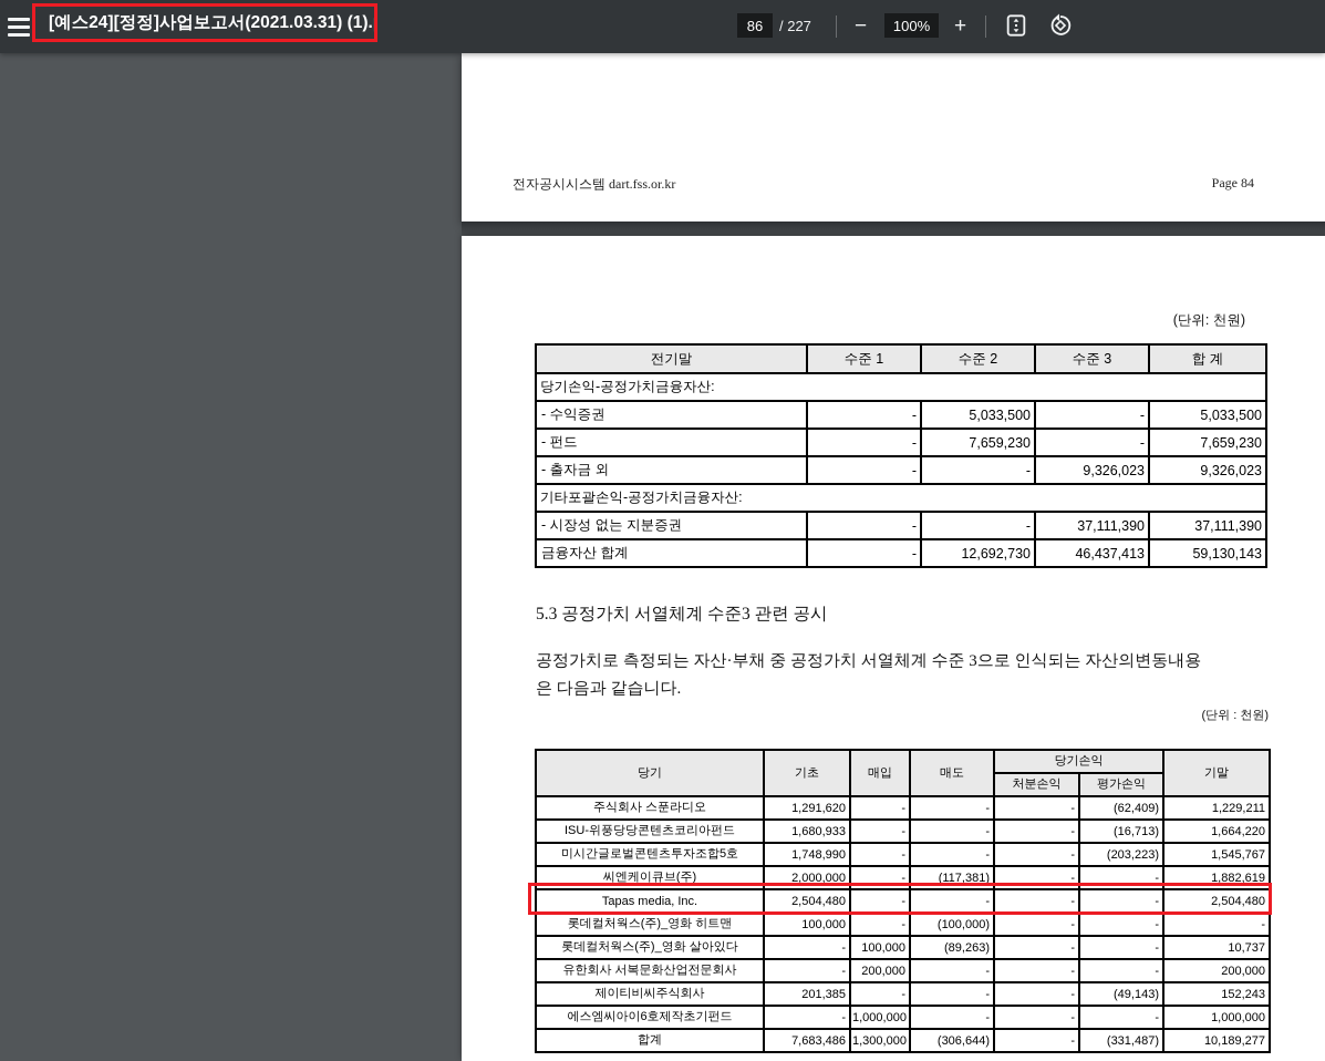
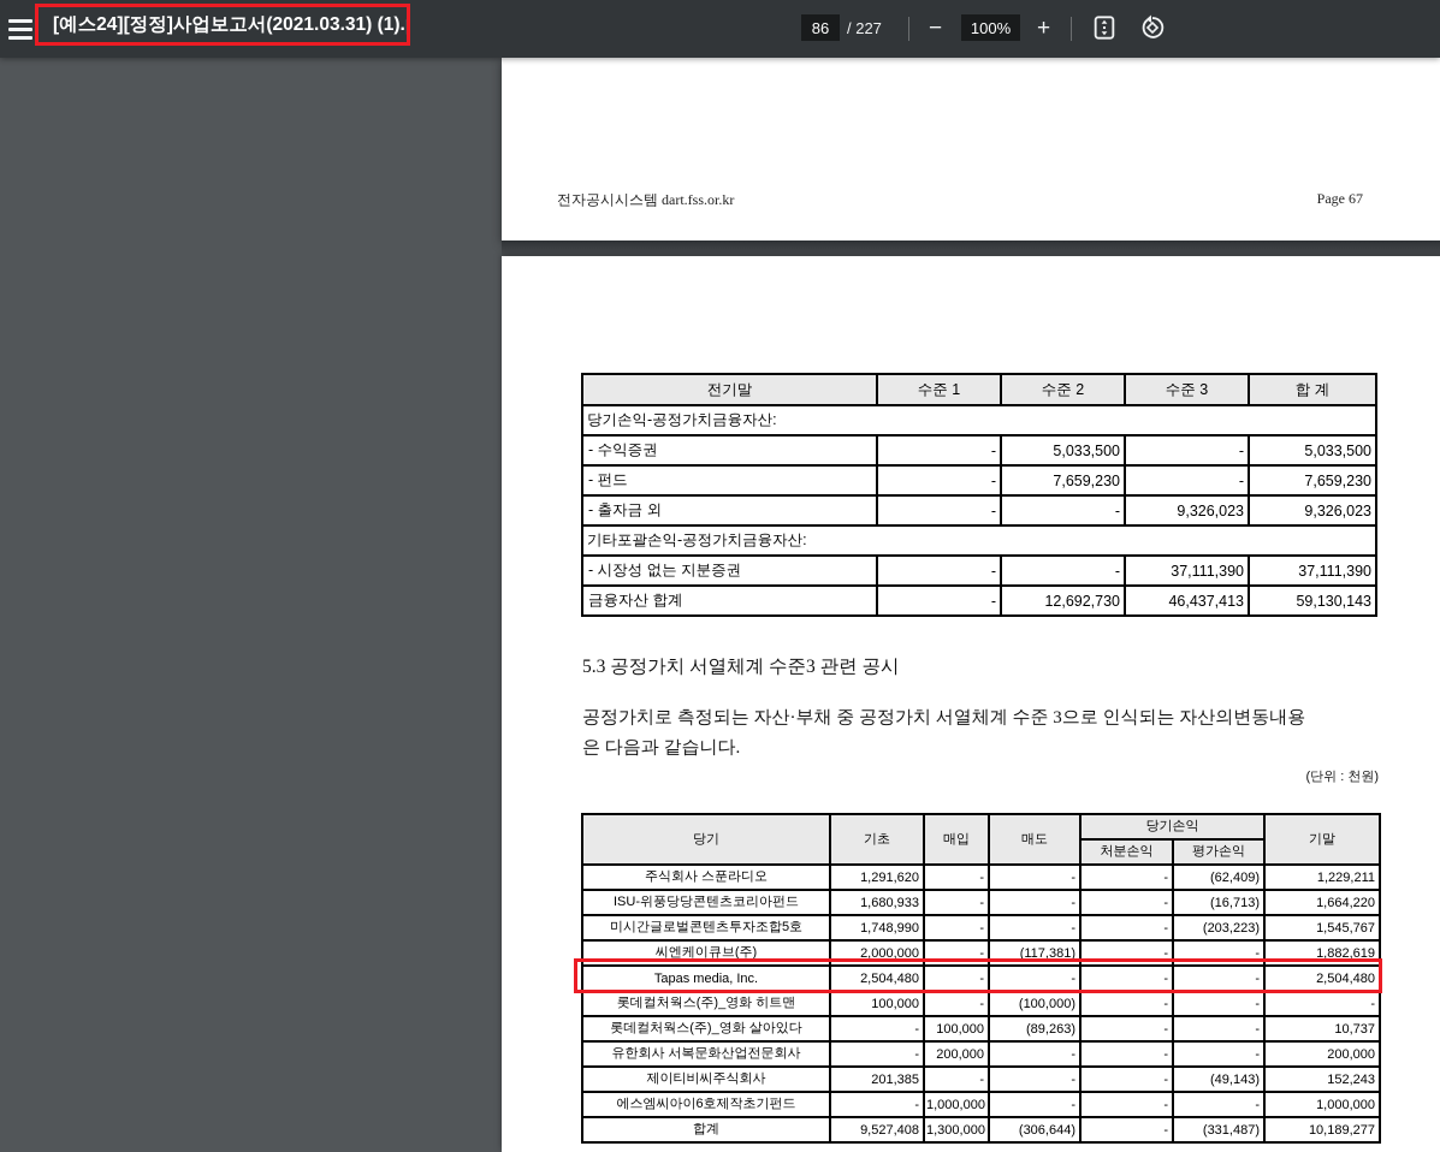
  [예스24][정정]사업보고서(2021.03.31) (1).
  86
  / 227
  −
  100%
  +
  전자공시시스템 dart.fss.or.kr
- Page 84
+ Page 67
- (단위: 천원)
  전기말	수준 1	수준 2	수준 3	합 계
  당기손익-공정가치금융자산:
  - 수익증권	-	5,033,500	-	5,033,500
  - 펀드	-	7,659,230	-	7,659,230
  - 출자금 외	-	-	9,326,023	9,326,023
  기타포괄손익-공정가치금융자산:
  - 시장성 없는 지분증권	-	-	37,111,390	37,111,390
  금융자산 합계	-	12,692,730	46,437,413	59,130,143
  5.3 공정가치 서열체계 수준3 관련 공시
  공정가치로 측정되는 자산·부채 중 공정가치 서열체계 수준 3으로 인식되는 자산의변동내용
  은 다음과 같습니다.
  (단위 : 천원)
  당기	기초	매입	매도	당기손익	기말
  처분손익	평가손익
  주식회사 스푼라디오	1,291,620	-	-	-	(62,409)	1,229,211
  ISU-위풍당당콘텐츠코리아펀드	1,680,933	-	-	-	(16,713)	1,664,220
  미시간글로벌콘텐츠투자조합5호	1,748,990	-	-	-	(203,223)	1,545,767
  씨엔케이큐브(주)	2,000,000	-	(117,381)	-	-	1,882,619
  Tapas media, Inc.	2,504,480	-	-	-	-	2,504,480
  롯데컬처웍스(주)_영화 히트맨	100,000	-	(100,000)	-	-	-
  롯데컬처웍스(주)_영화 살아있다	-	100,000	(89,263)	-	-	10,737
  유한회사 서복문화산업전문회사	-	200,000	-	-	-	200,000
  제이티비씨주식회사	201,385	-	-	-	(49,143)	152,243
  에스엠씨아이6호제작초기펀드	-	1,000,000	-	-	-	1,000,000
- 합계	7,683,486	1,300,000	(306,644)	-	(331,487)	10,189,277
+ 합계	9,527,408	1,300,000	(306,644)	-	(331,487)	10,189,277
